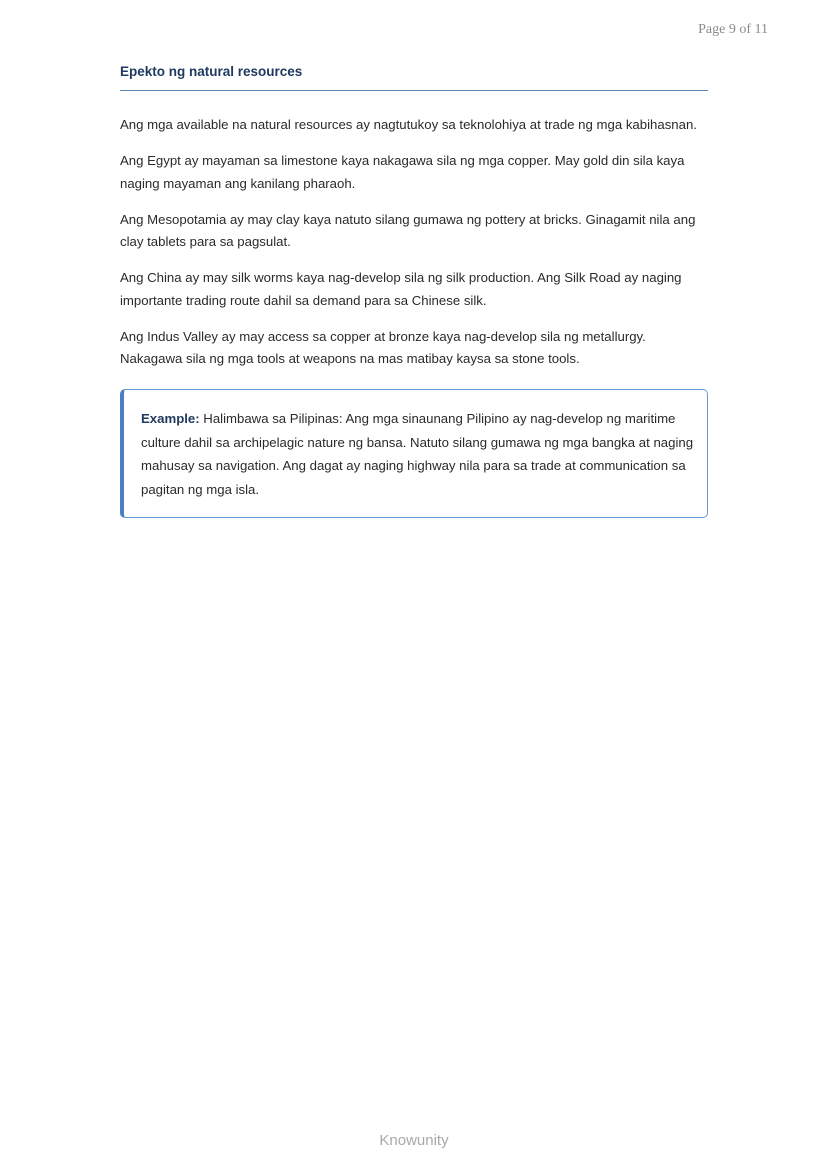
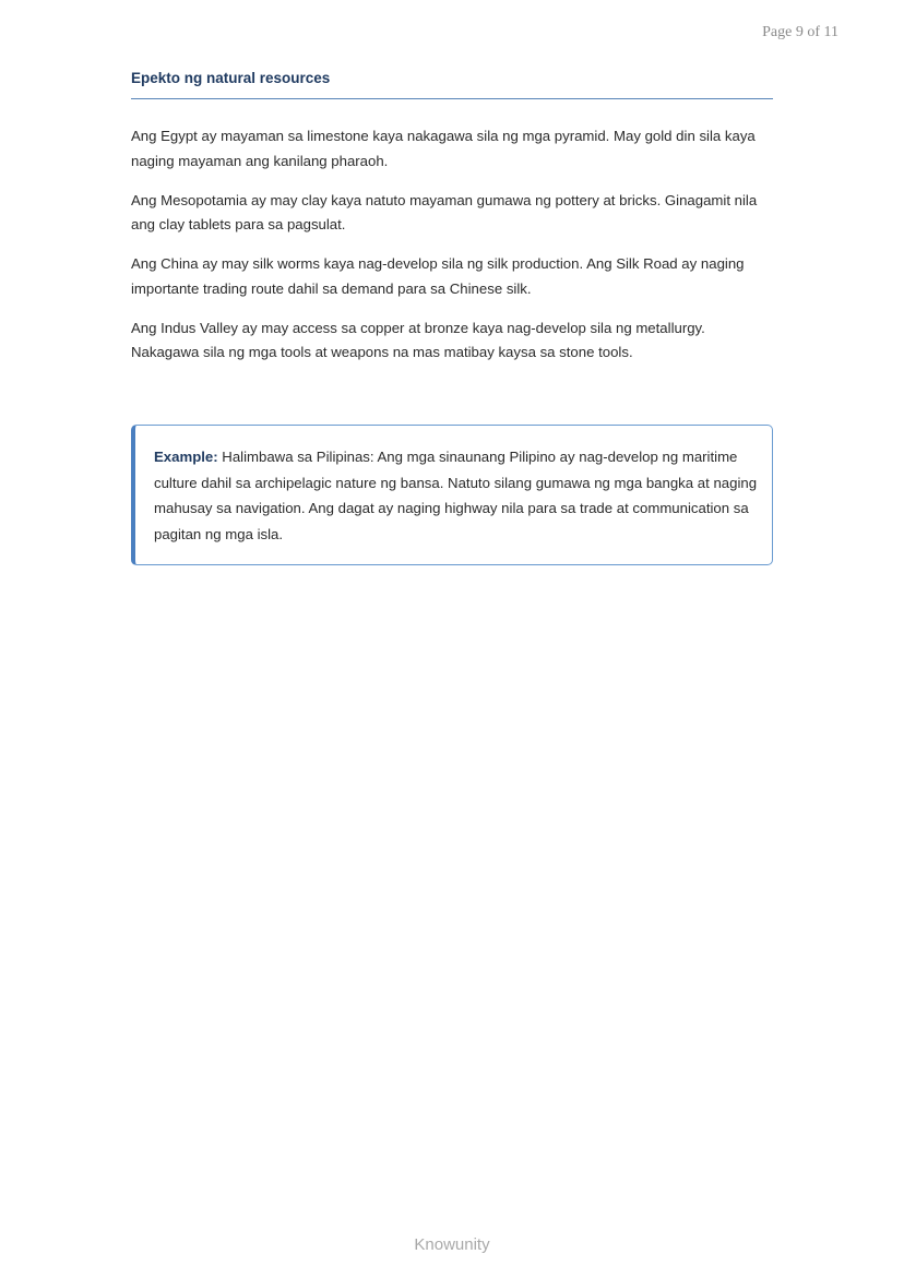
  Page 9 of 11
  Epekto ng natural resources
- Ang mga available na natural resources ay nagtutukoy sa teknolohiya at trade ng mga kabihasnan.
- Ang Egypt ay mayaman sa limestone kaya nakagawa sila ng mga copper. May gold din sila kaya naging mayaman ang kanilang pharaoh.
+ Ang Egypt ay mayaman sa limestone kaya nakagawa sila ng mga pyramid. May gold din sila kaya naging mayaman ang kanilang pharaoh.
- Ang Mesopotamia ay may clay kaya natuto silang gumawa ng pottery at bricks. Ginagamit nila ang clay tablets para sa pagsulat.
+ Ang Mesopotamia ay may clay kaya natuto mayaman gumawa ng pottery at bricks. Ginagamit nila ang clay tablets para sa pagsulat.
  Ang China ay may silk worms kaya nag-develop sila ng silk production. Ang Silk Road ay naging importante trading route dahil sa demand para sa Chinese silk.
  Ang Indus Valley ay may access sa copper at bronze kaya nag-develop sila ng metallurgy. Nakagawa sila ng mga tools at weapons na mas matibay kaysa sa stone tools.
  Example: Halimbawa sa Pilipinas: Ang mga sinaunang Pilipino ay nag-develop ng maritime culture dahil sa archipelagic nature ng bansa. Natuto silang gumawa ng mga bangka at naging mahusay sa navigation. Ang dagat ay naging highway nila para sa trade at communication sa pagitan ng mga isla.
  Knowunity
